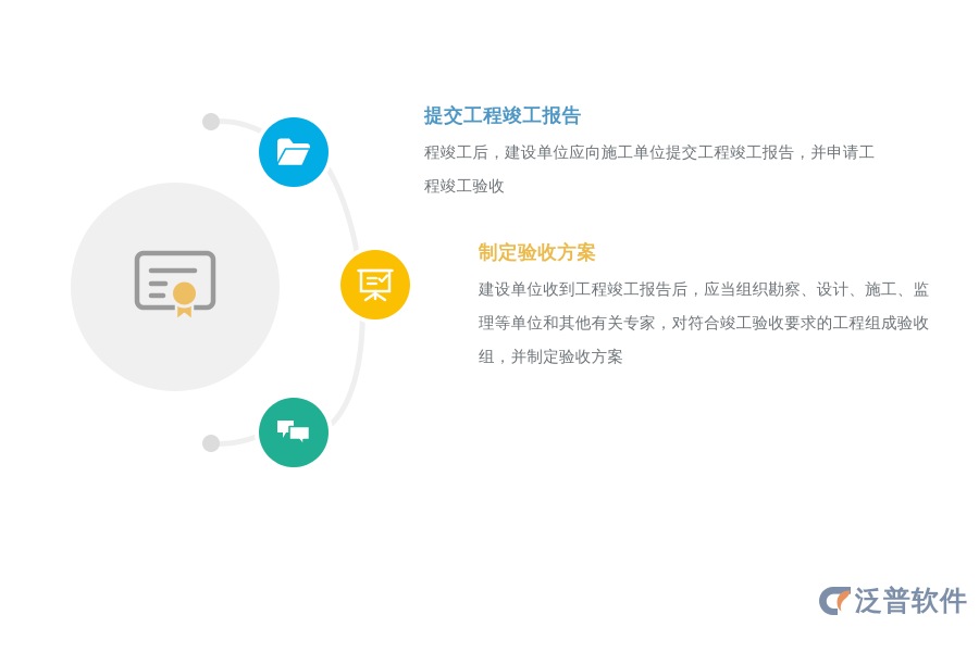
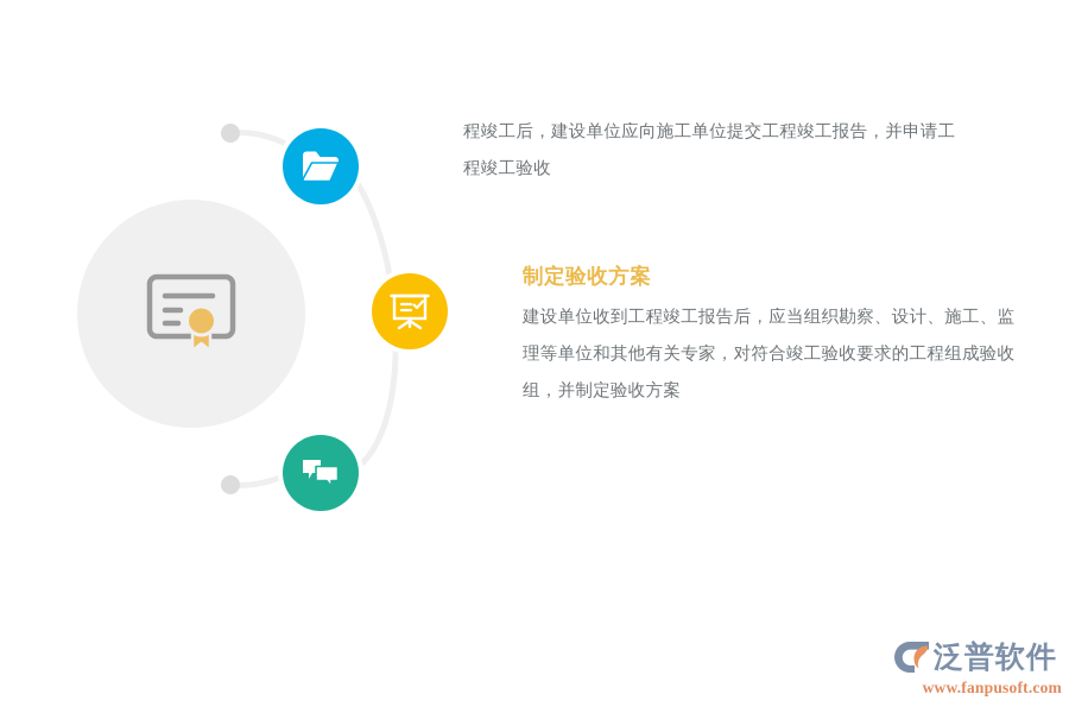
- 提交工程竣工报告
  程竣工后，建设单位应向施工单位提交工程竣工报告，并申请工程竣工验收
  制定验收方案
  建设单位收到工程竣工报告后，应当组织勘察、设计、施工、监理等单位和其他有关专家，对符合竣工验收要求的工程组成验收组，并制定验收方案
  泛普软件
+ www.fanpusoft.com
